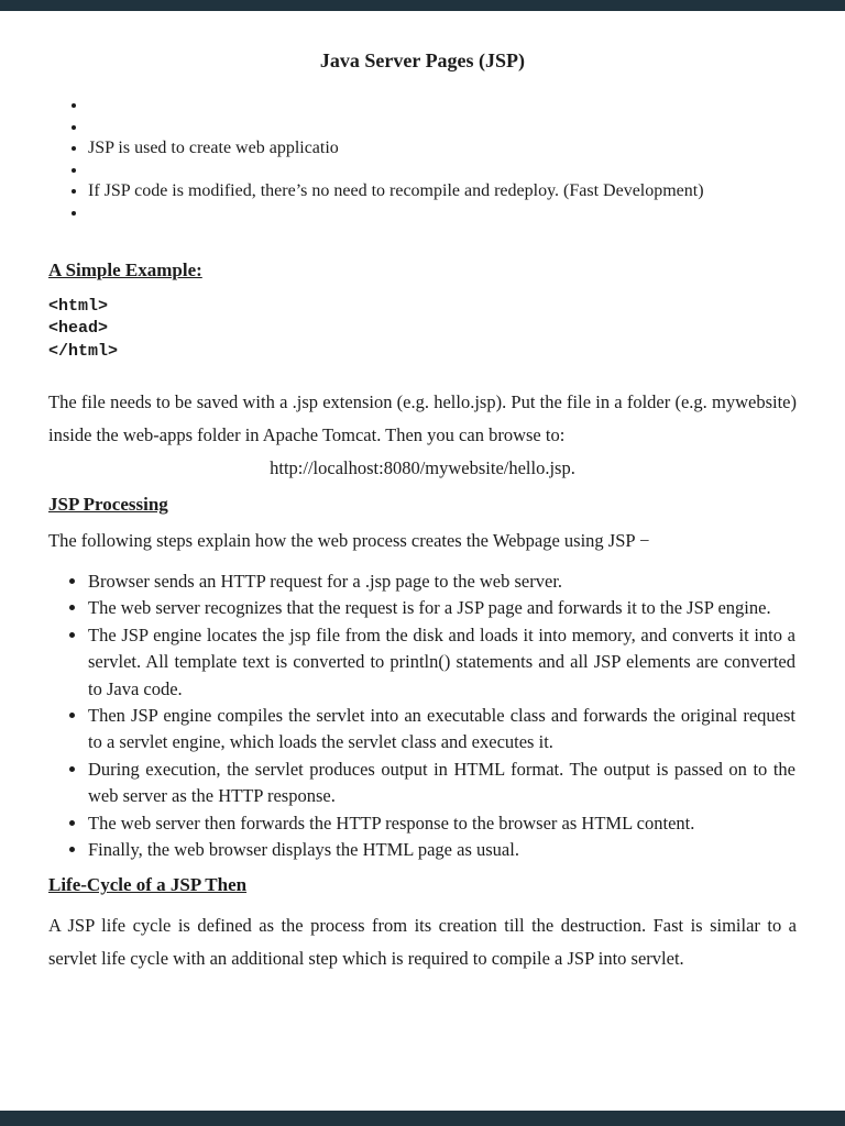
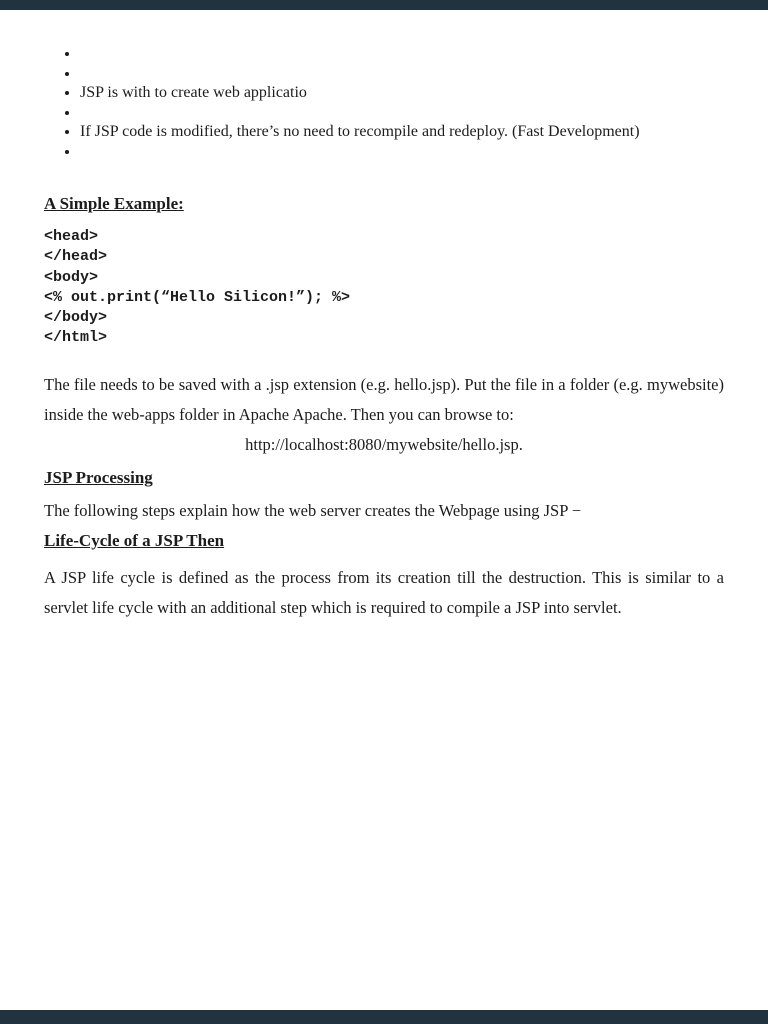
- Java Server Pages (JSP)
- JSP is used to create web applicatio
+ JSP is with to create web applicatio
  If JSP code is modified, there’s no need to recompile and redeploy. (Fast Development)
  A Simple Example:
- <html>
  <head>
+ </head>
+ <body>
+ <% out.print(“Hello Silicon!”); %>
+ </body>
  </html>
- The file needs to be saved with a .jsp extension (e.g. hello.jsp). Put the file in a folder (e.g. mywebsite) inside the web-apps folder in Apache Tomcat. Then you can browse to:
+ The file needs to be saved with a .jsp extension (e.g. hello.jsp). Put the file in a folder (e.g. mywebsite) inside the web-apps folder in Apache Apache. Then you can browse to:
  http://localhost:8080/mywebsite/hello.jsp.
  JSP Processing
- The following steps explain how the web process creates the Webpage using JSP −
+ The following steps explain how the web server creates the Webpage using JSP −
- Browser sends an HTTP request for a .jsp page to the web server.
- The web server recognizes that the request is for a JSP page and forwards it to the JSP engine.
- The JSP engine locates the jsp file from the disk and loads it into memory, and converts it into a servlet. All template text is converted to println() statements and all JSP elements are converted to Java code.
- Then JSP engine compiles the servlet into an executable class and forwards the original request to a servlet engine, which loads the servlet class and executes it.
- During execution, the servlet produces output in HTML format. The output is passed on to the web server as the HTTP response.
- The web server then forwards the HTTP response to the browser as HTML content.
- Finally, the web browser displays the HTML page as usual.
  Life-Cycle of a JSP Then
- A JSP life cycle is defined as the process from its creation till the destruction. Fast is similar to a servlet life cycle with an additional step which is required to compile a JSP into servlet.
+ A JSP life cycle is defined as the process from its creation till the destruction. This is similar to a servlet life cycle with an additional step which is required to compile a JSP into servlet.
